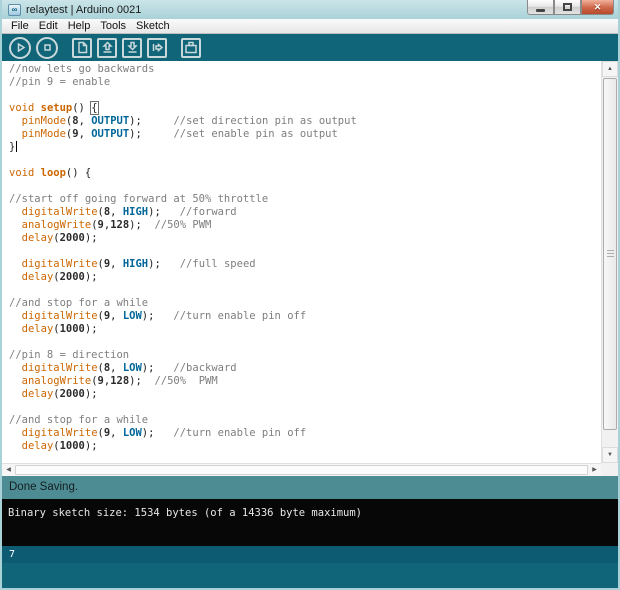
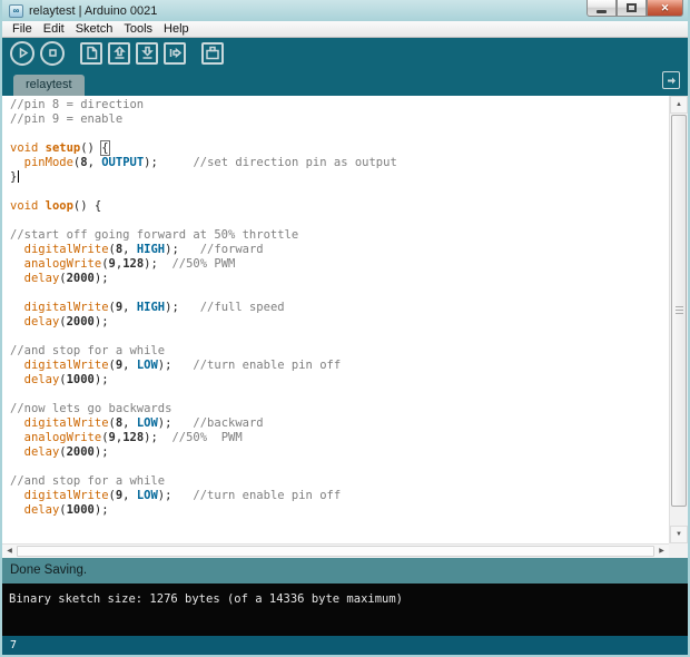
  ∞
  relaytest | Arduino 0021
  ✕
  File
  Edit
- Help
+ Sketch
  Tools
- Sketch
+ Help
+ relaytest
- //now lets go backwards
+ //pin 8 = direction
  //pin 9 = enable
  void setup() {
  pinMode(8, OUTPUT); //set direction pin as output
- pinMode(9, OUTPUT); //set enable pin as output
  }
  void loop() {
  //start off going forward at 50% throttle
  digitalWrite(8, HIGH); //forward
  analogWrite(9,128); //50% PWM
  delay(2000);
  digitalWrite(9, HIGH); //full speed
  delay(2000);
  //and stop for a while
  digitalWrite(9, LOW); //turn enable pin off
  delay(1000);
- //pin 8 = direction
+ //now lets go backwards
  digitalWrite(8, LOW); //backward
  analogWrite(9,128); //50% PWM
  delay(2000);
  //and stop for a while
  digitalWrite(9, LOW); //turn enable pin off
  delay(1000);
  Done Saving.
- Binary sketch size: 1534 bytes (of a 14336 byte maximum)
+ Binary sketch size: 1276 bytes (of a 14336 byte maximum)
  7
